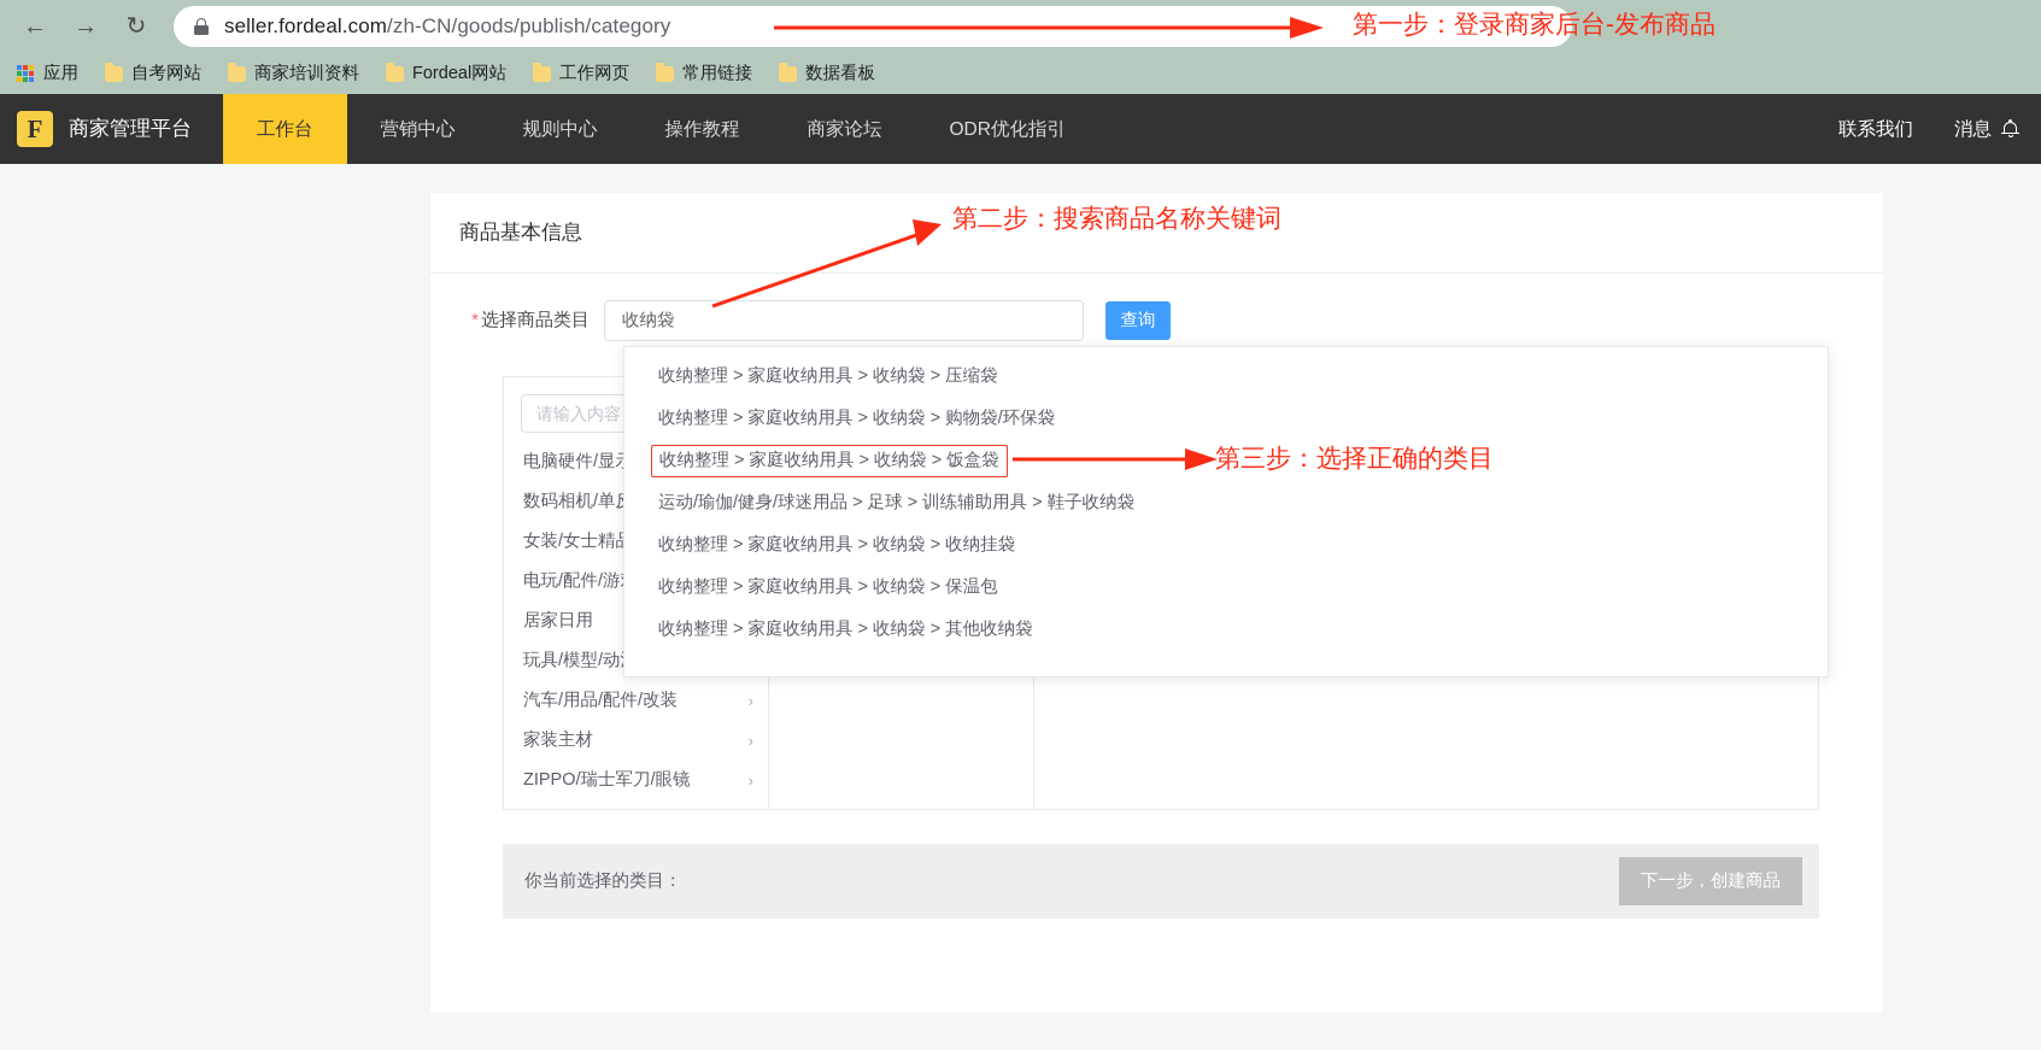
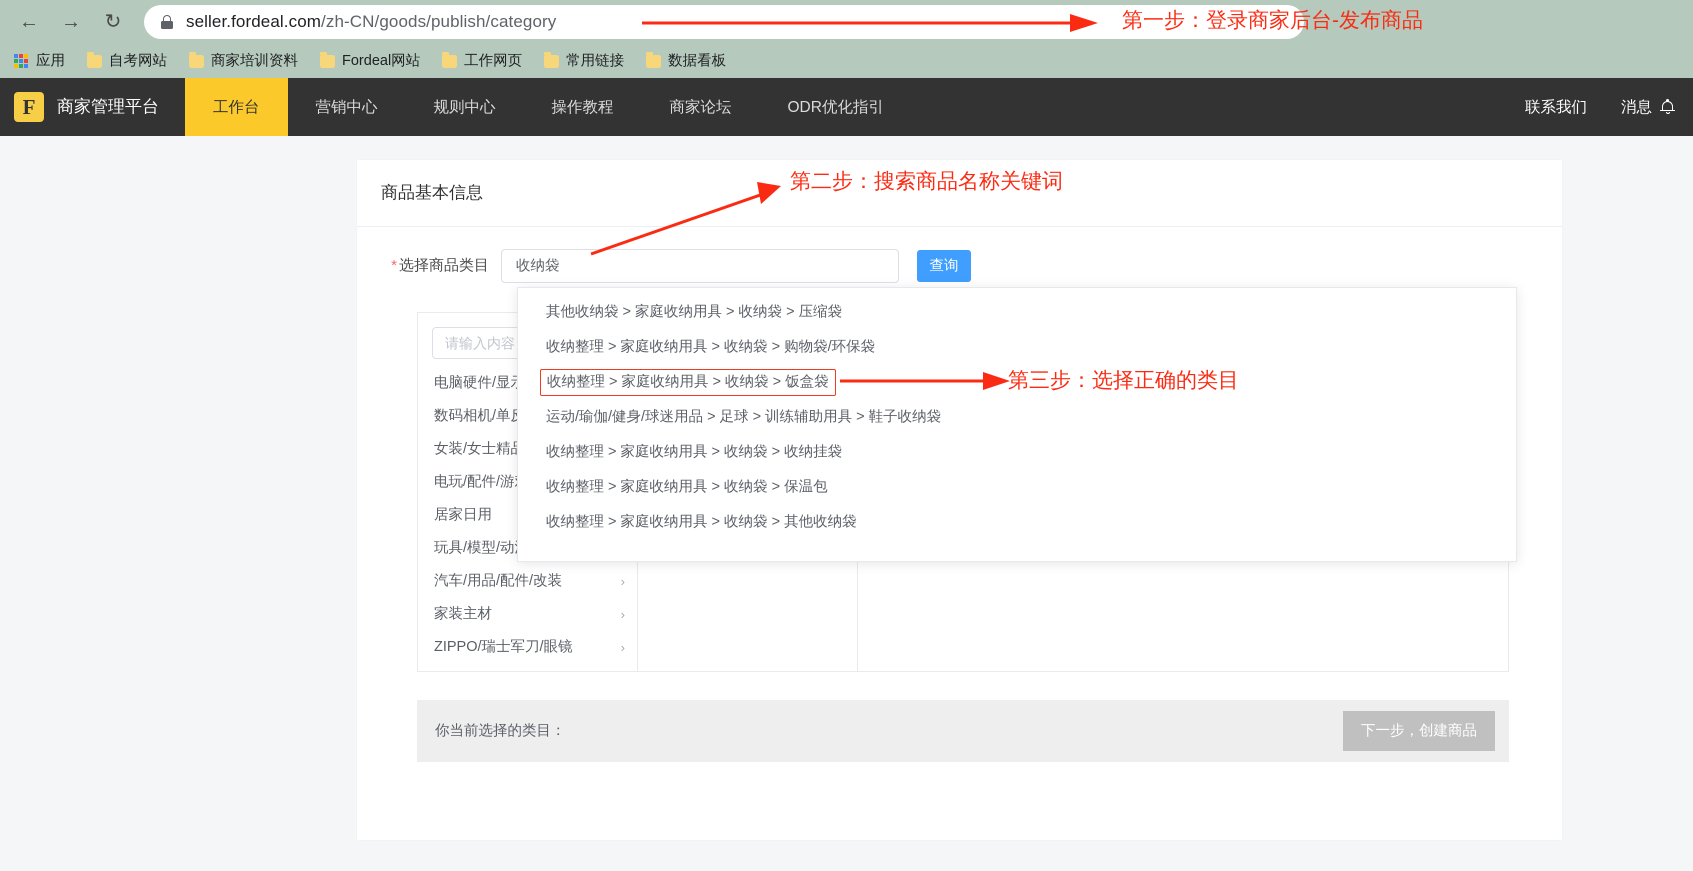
  ←
  →
  ↻
  seller.fordeal.com/zh-CN/goods/publish/category
  应用
  自考网站
  商家培训资料
  Fordeal网站
  工作网页
  常用链接
  数据看板
  F
  商家管理平台
  工作台
  营销中心
  规则中心
  操作教程
  商家论坛
  ODR优化指引
  联系我们
  消息
  商品基本信息
  *选择商品类目
  收纳袋
  查询
  请输入内容
  女装/女士精
  居家日用
  汽车/用品/配件/改装
  ›
  家装主材
  ›
  ZIPPO/瑞士军刀/眼镜
  ›
  你当前选择的类目：
  下一步，创建商品
- 收纳整理 > 家庭收纳用具 > 收纳袋 > 压缩袋
+ 其他收纳袋 > 家庭收纳用具 > 收纳袋 > 压缩袋
  收纳整理 > 家庭收纳用具 > 收纳袋 > 购物袋/环保袋
  收纳整理 > 家庭收纳用具 > 收纳袋 > 饭盒袋
  运动/瑜伽/健身/球迷用品 > 足球 > 训练辅助用具 > 鞋子收纳袋
  收纳整理 > 家庭收纳用具 > 收纳袋 > 收纳挂袋
  收纳整理 > 家庭收纳用具 > 收纳袋 > 保温包
  收纳整理 > 家庭收纳用具 > 收纳袋 > 其他收纳袋
  第一步：登录商家后台-发布商品
  第二步：搜索商品名称关键词
  第三步：选择正确的类目
